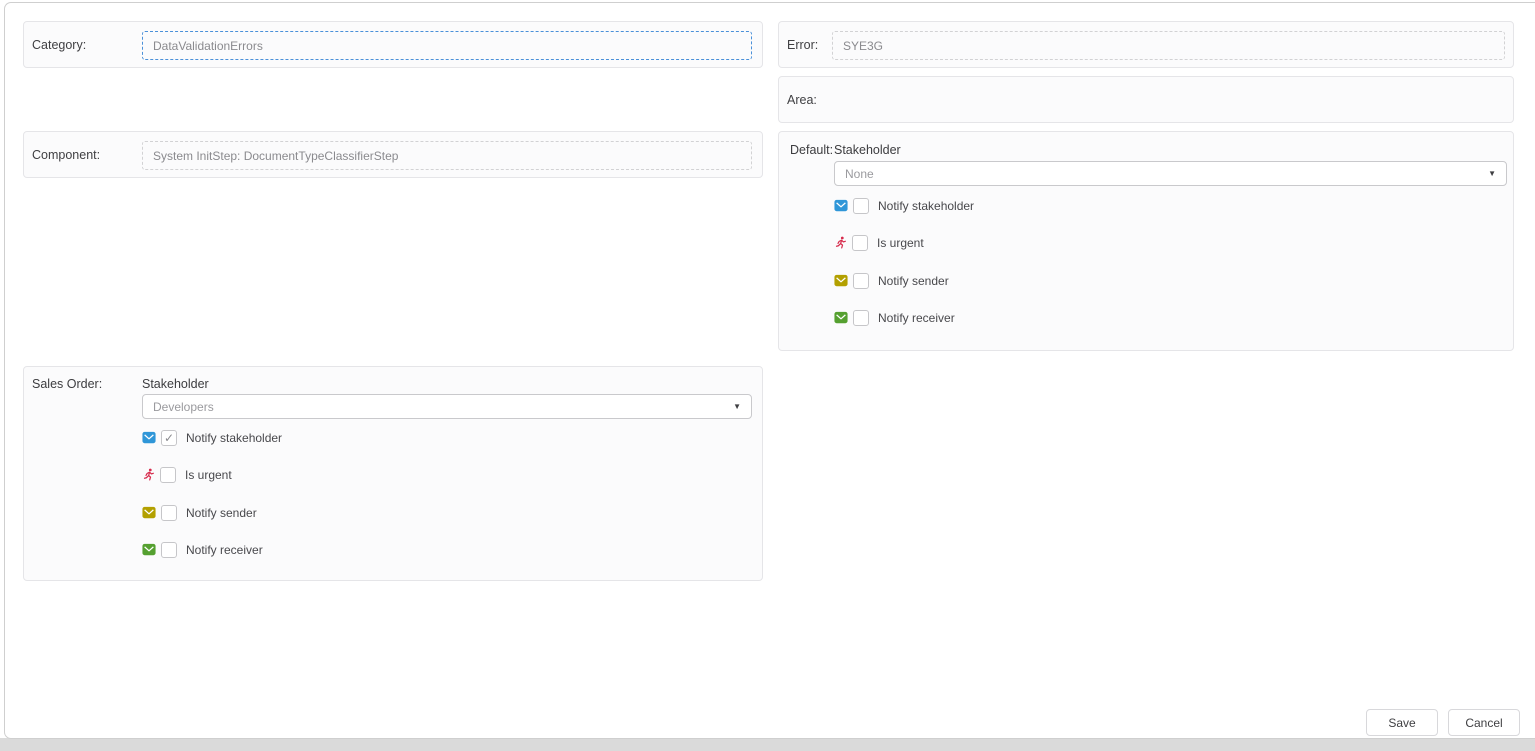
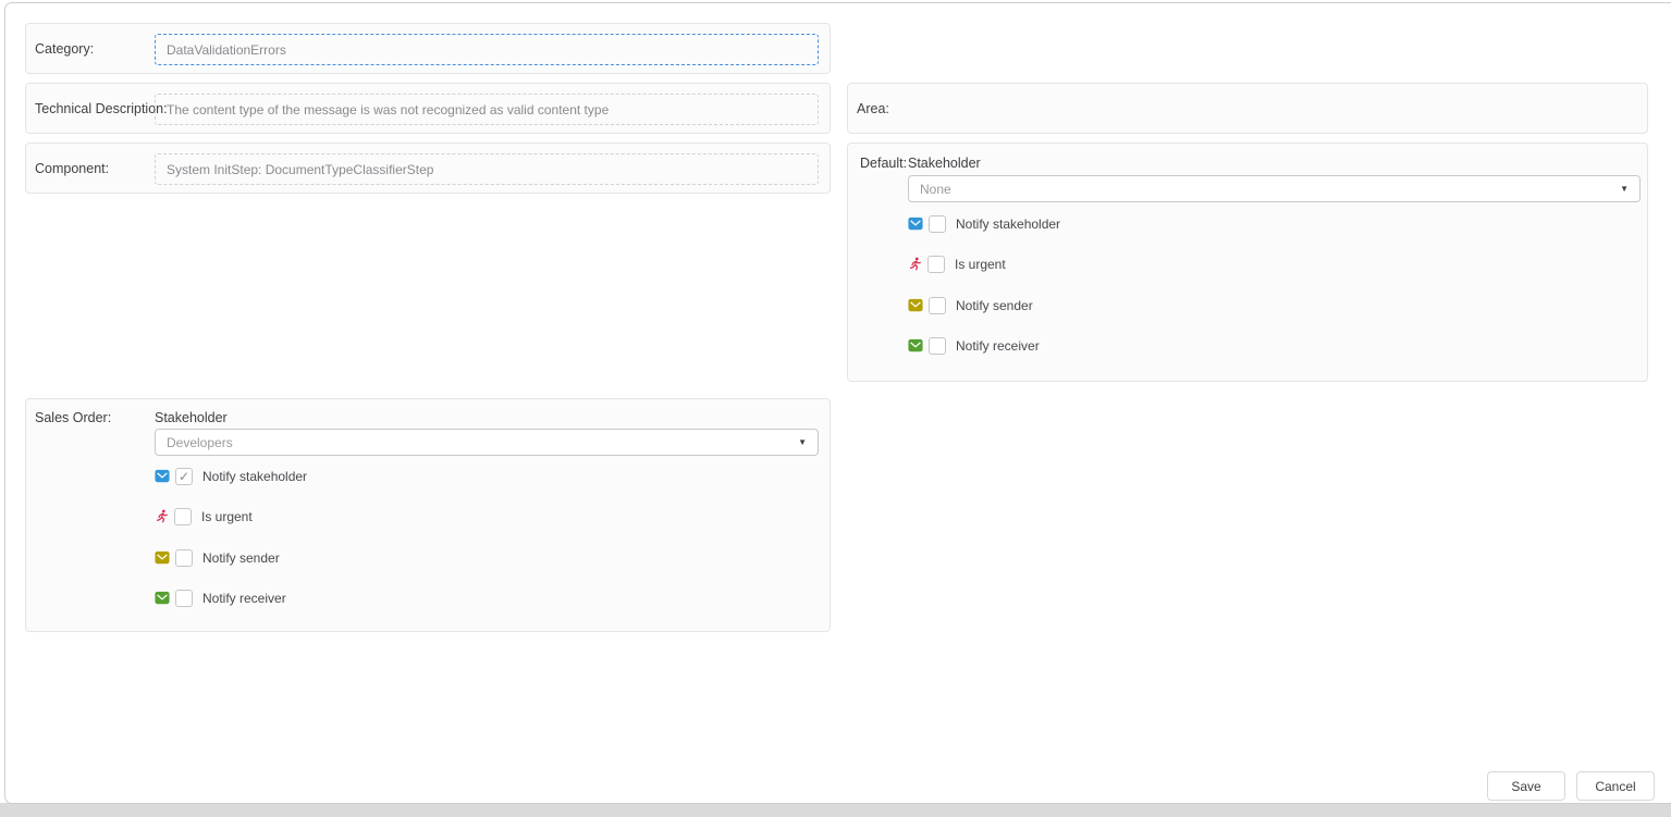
  Category:
  DataValidationErrors
+ Technical Description:
+ The content type of the message is was not recognized as valid content type
  Component:
  System InitStep: DocumentTypeClassifierStep
- Error:
- SYE3G
  Area:
  Default:
  Stakeholder
  None
  ▼
  Notify stakeholder
  Is urgent
  Notify sender
  Notify receiver
  Sales Order:
  Stakeholder
  Developers
  ▼
  ✓
  Notify stakeholder
  Is urgent
  Notify sender
  Notify receiver
  Save
  Cancel
